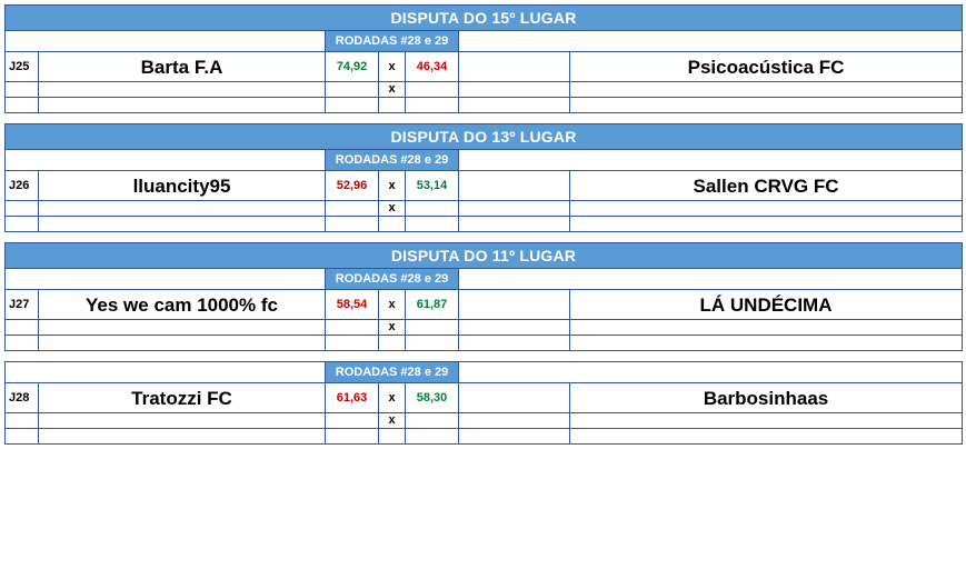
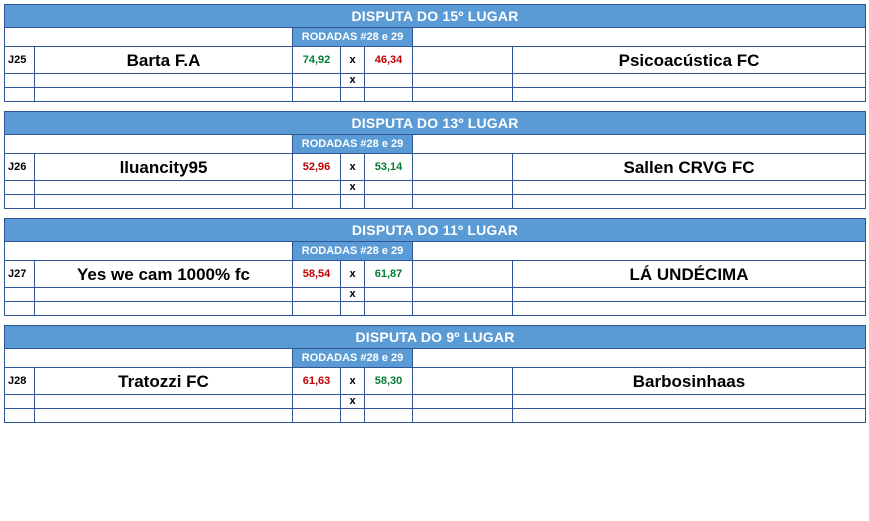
  DISPUTA DO 15º LUGAR
  	RODADAS #28 e 29
  J25	Barta F.A	74,92	x	46,34		Psicoacústica FC
  			x
  DISPUTA DO 13º LUGAR
  	RODADAS #28 e 29
  J26	lluancity95	52,96	x	53,14		Sallen CRVG FC
  			x
  DISPUTA DO 11º LUGAR
  	RODADAS #28 e 29
  J27	Yes we cam 1000% fc	58,54	x	61,87		LÁ UNDÉCIMA
  			x
+ DISPUTA DO 9º LUGAR
  	RODADAS #28 e 29
  J28	Tratozzi FC	61,63	x	58,30		Barbosinhaas
  			x
